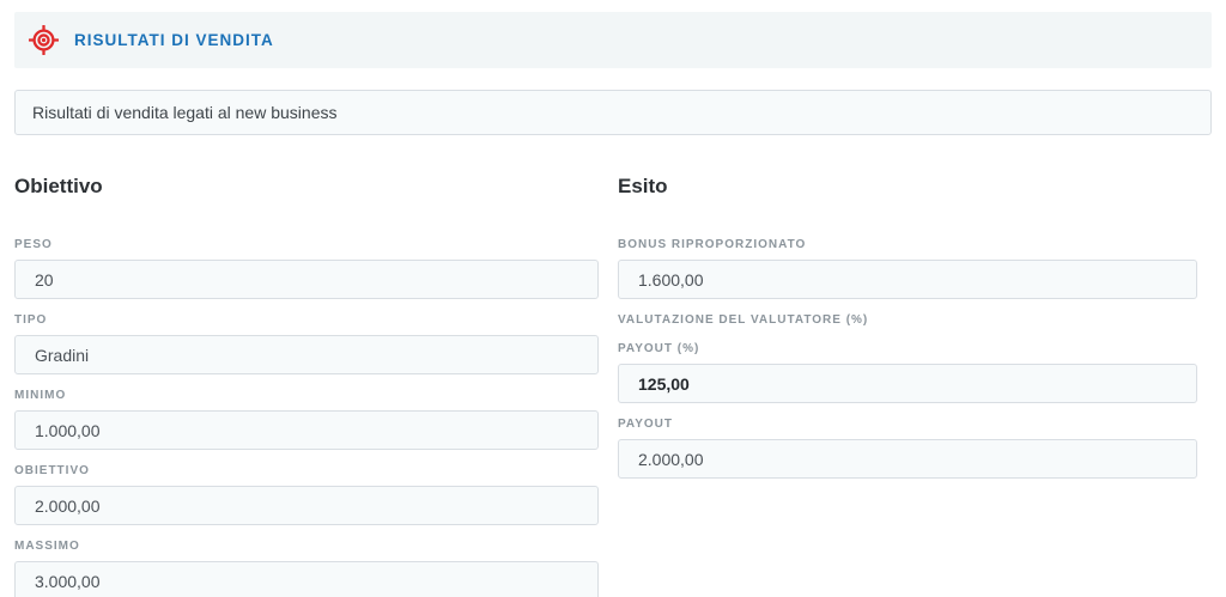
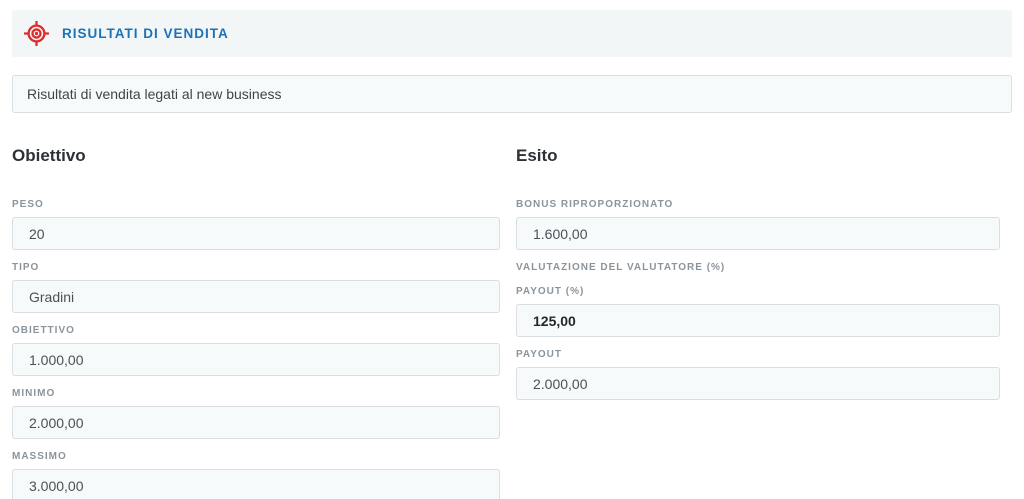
  RISULTATI DI VENDITA
  Risultati di vendita legati al new business
  Obiettivo
  PESO
  20
  TIPO
  Gradini
- MINIMO
+ OBIETTIVO
  1.000,00
- OBIETTIVO
+ MINIMO
  2.000,00
  MASSIMO
  3.000,00
  Esito
  BONUS RIPROPORZIONATO
  1.600,00
  VALUTAZIONE DEL VALUTATORE (%)
  PAYOUT (%)
  125,00
  PAYOUT
  2.000,00
